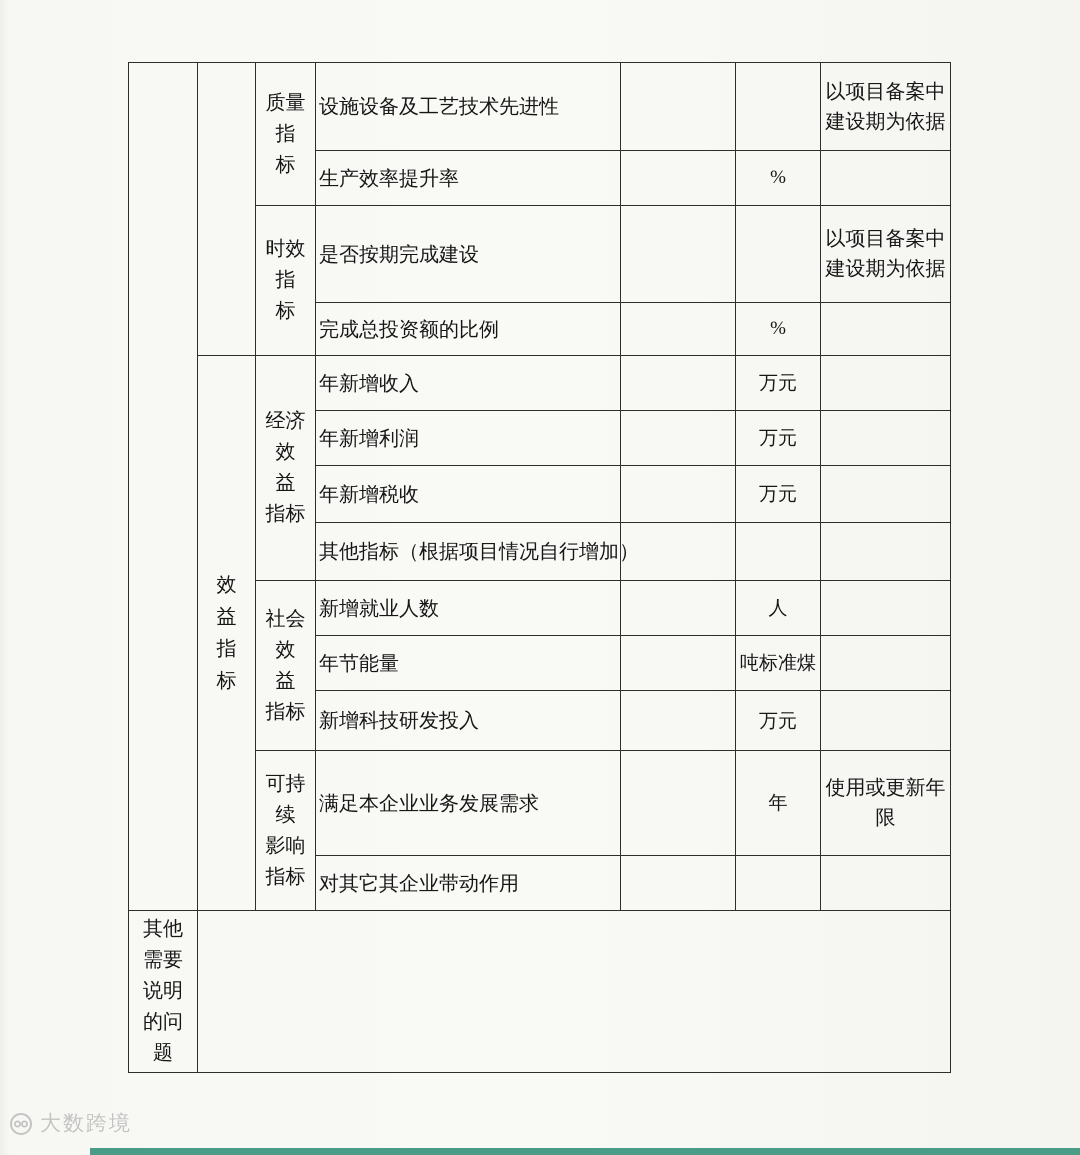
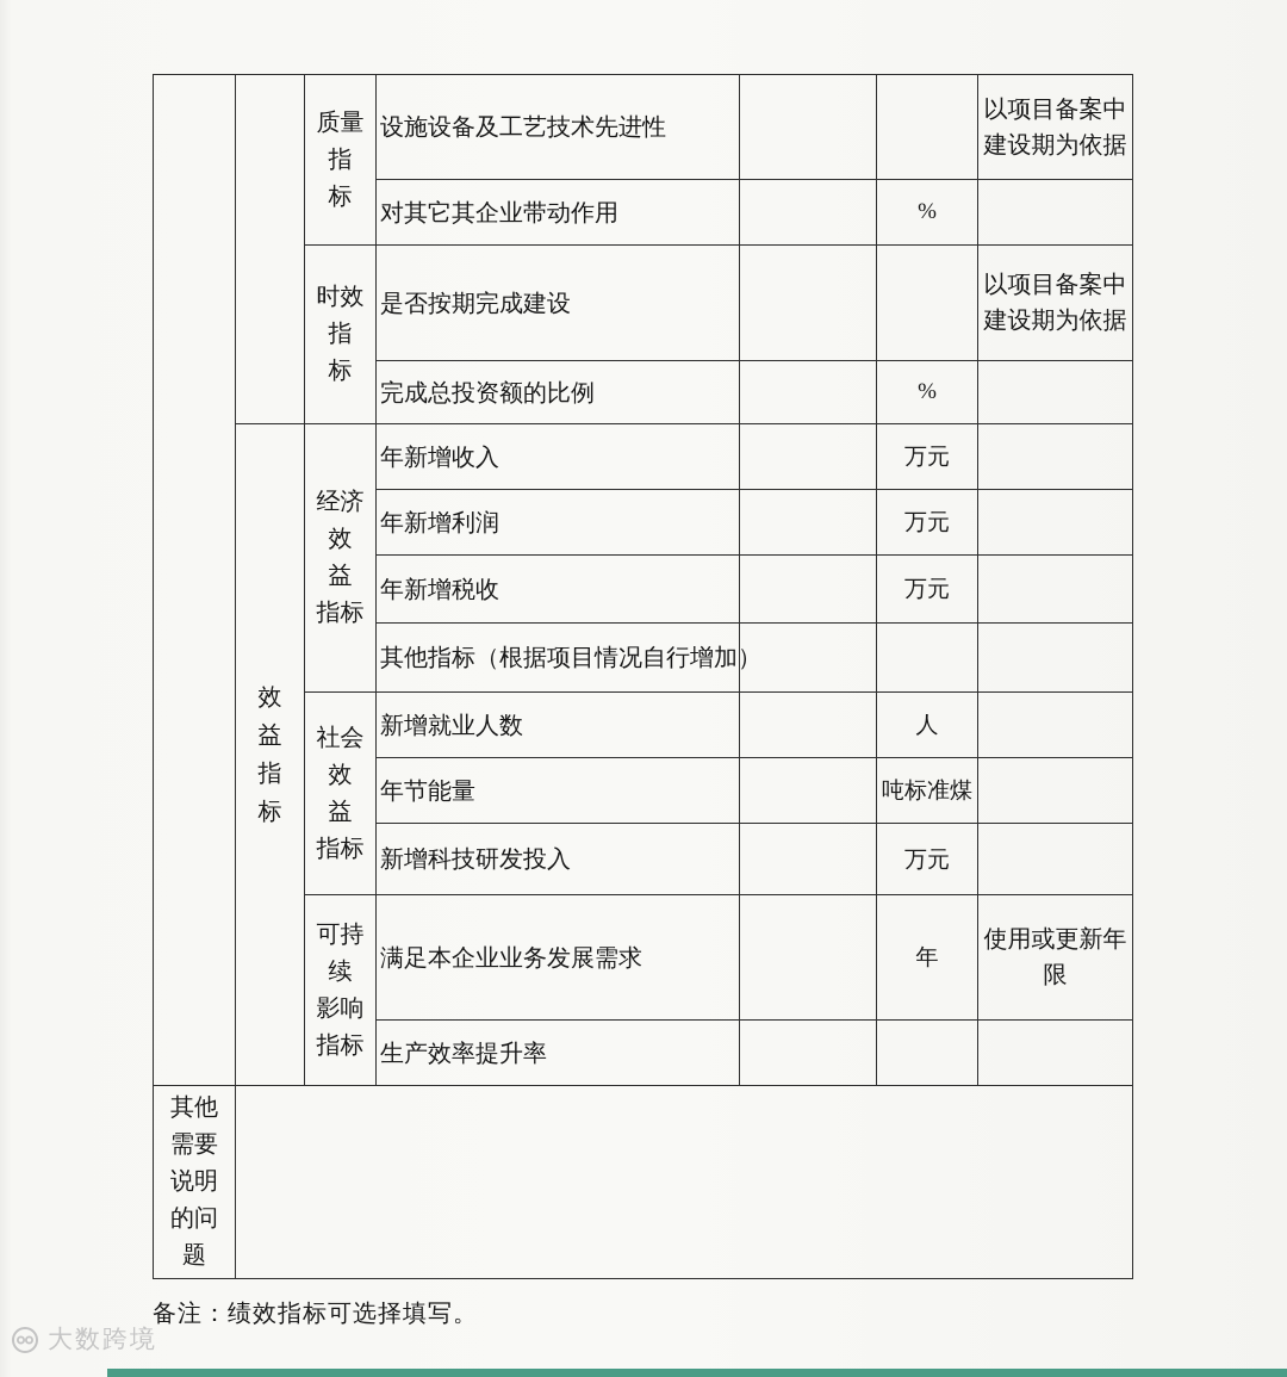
  		质量指 标	设施设备及工艺技术先进性			以项目备案中 建设期为依据
- 生产效率提升率		%
+ 对其它其企业带动作用		%
  时效指 标	是否按期完成建设			以项目备案中 建设期为依据
  完成总投资额的比例		%
  效 益 指 标	经济效 益 指标	年新增收入		万元
  年新增利润		万元
  年新增税收		万元
  其他指标（根据项目情况自行增加）
  社会效 益 指标	新增就业人数		人
  年节能量		吨标准煤
  新增科技研发投入		万元
  可持续 影响 指标	满足本企业业务发展需求		年	使用或更新年 限
- 对其它其企业带动作用
+ 生产效率提升率
  其他 需要 说明 的问 题
+ 备注：绩效指标可选择填写。
  大数跨境
